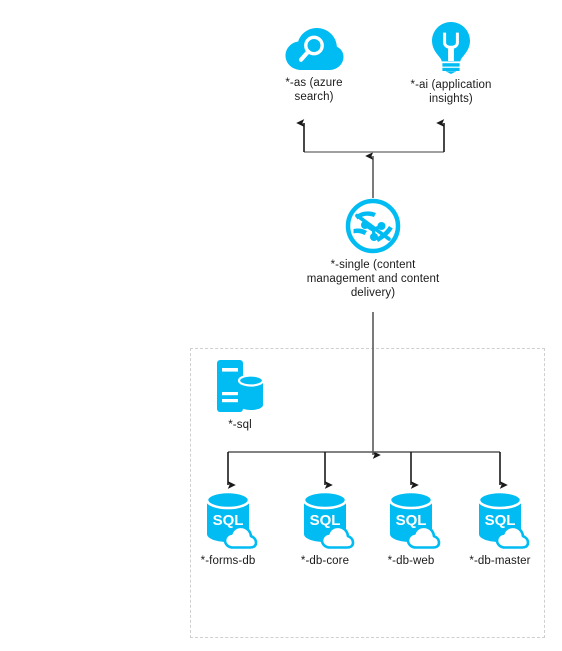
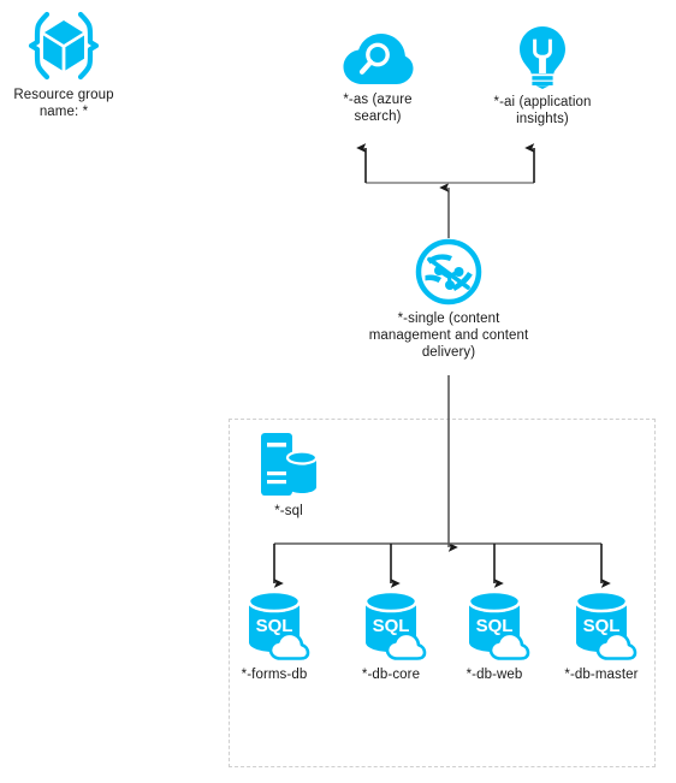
+ Resource group
+ name: *
  *-as (azure
  search)
  *-ai (application
  insights)
  *-single (content
  management and content
  delivery)
  *-sql
  SQL
  *-forms-db
  SQL
  *-db-core
  SQL
  *-db-web
  SQL
  *-db-master
